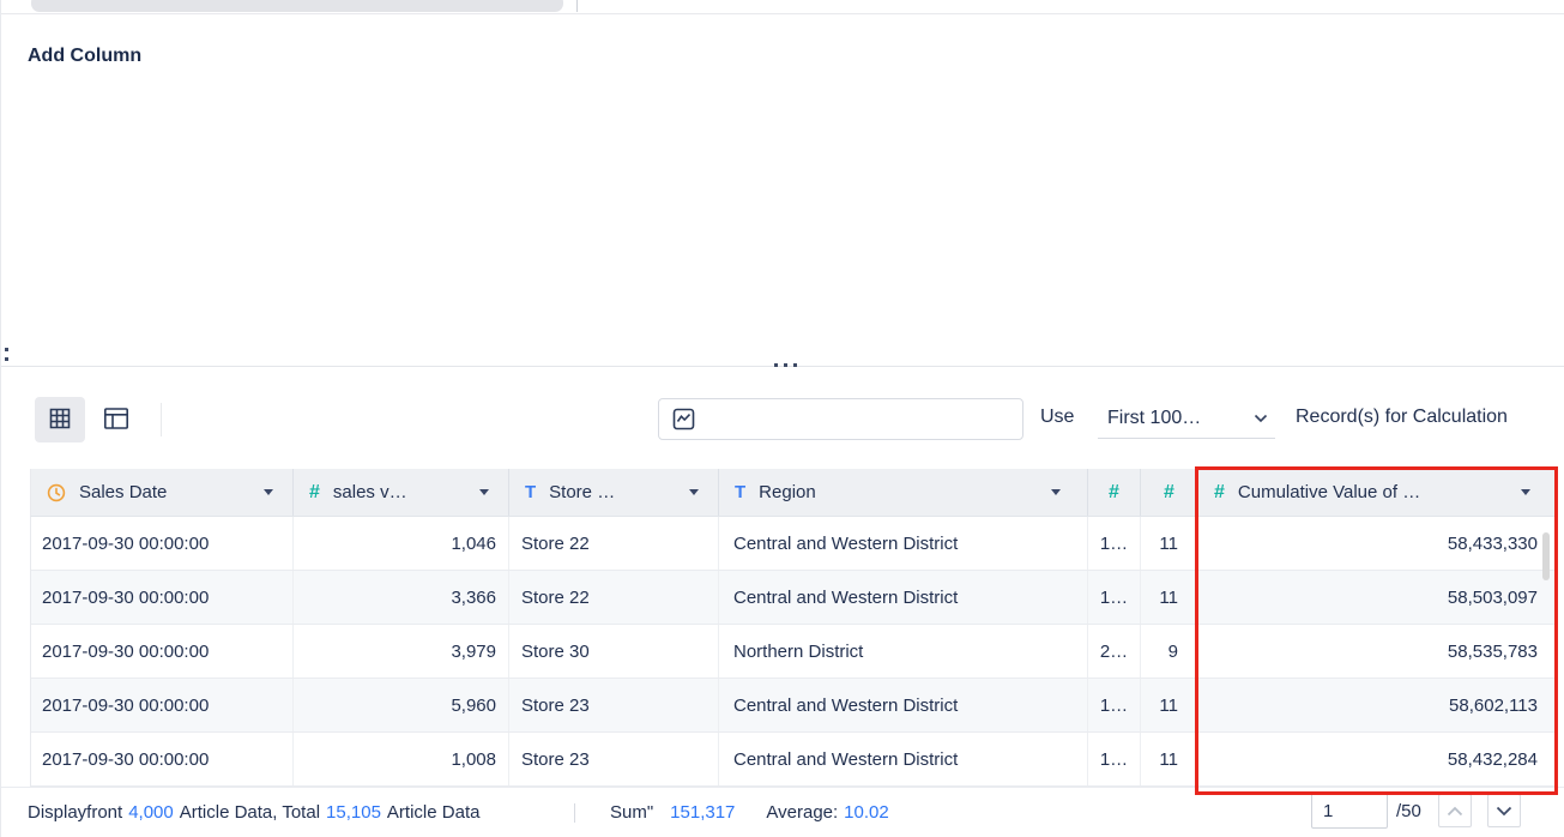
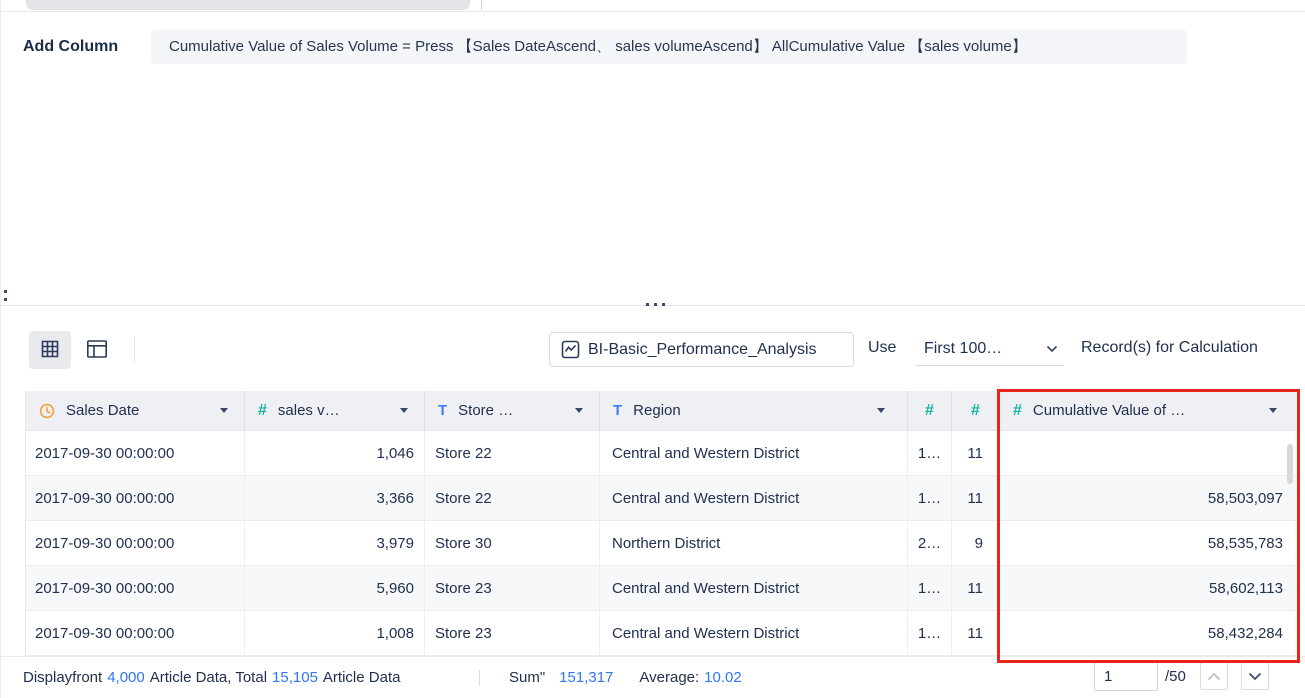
  Add Column
+ Cumulative Value of Sales Volume = Press 【Sales DateAscend、 sales volumeAscend】 AllCumulative Value 【sales volume】
+ BI-Basic_Performance_Analysis
  Use
  First 100…
  Record(s) for Calculation
  Sales Date
  #
  sales v…
  T
  Store …
  T
  Region
  #
  #
  #
  Cumulative Value of …
  2017-09-30 00:00:00
  1,046
  Store 22
  Central and Western District
  1…
  11
- 58,433,330
  2017-09-30 00:00:00
  3,366
  Store 22
  Central and Western District
  1…
  11
  58,503,097
  2017-09-30 00:00:00
  3,979
  Store 30
  Northern District
  2…
  9
  58,535,783
  2017-09-30 00:00:00
  5,960
  Store 23
  Central and Western District
  1…
  11
  58,602,113
  2017-09-30 00:00:00
  1,008
  Store 23
  Central and Western District
  1…
  11
  58,432,284
  Displayfront
  4,000
  Article Data, Total
  15,105
  Article Data
  Sum"
  151,317
  Average:
  10.02
  1
  /50
